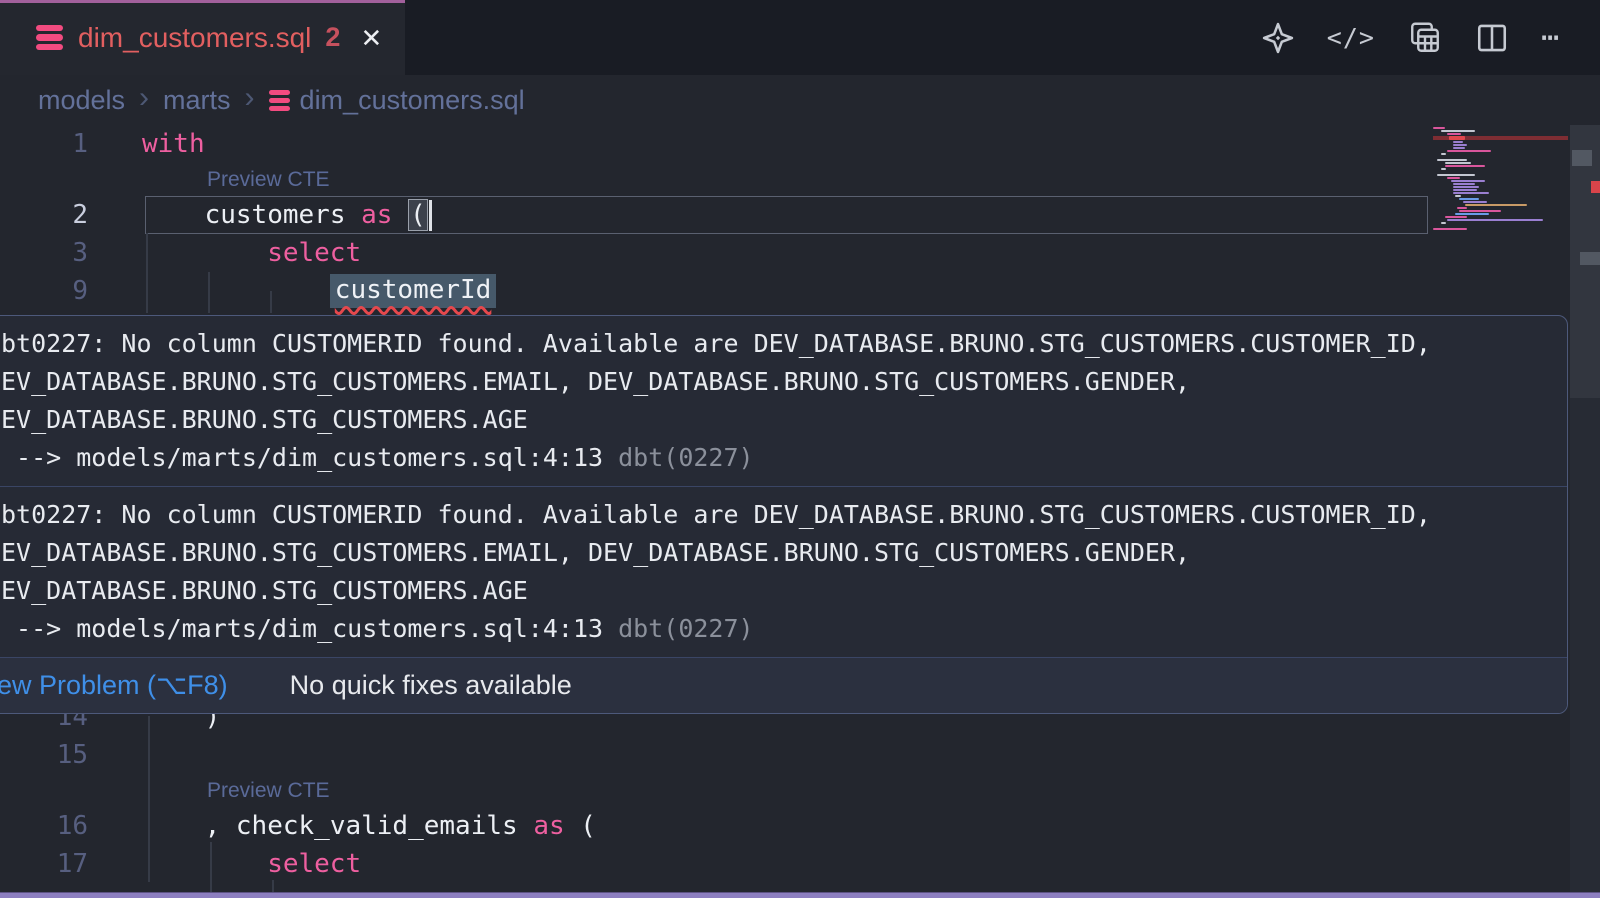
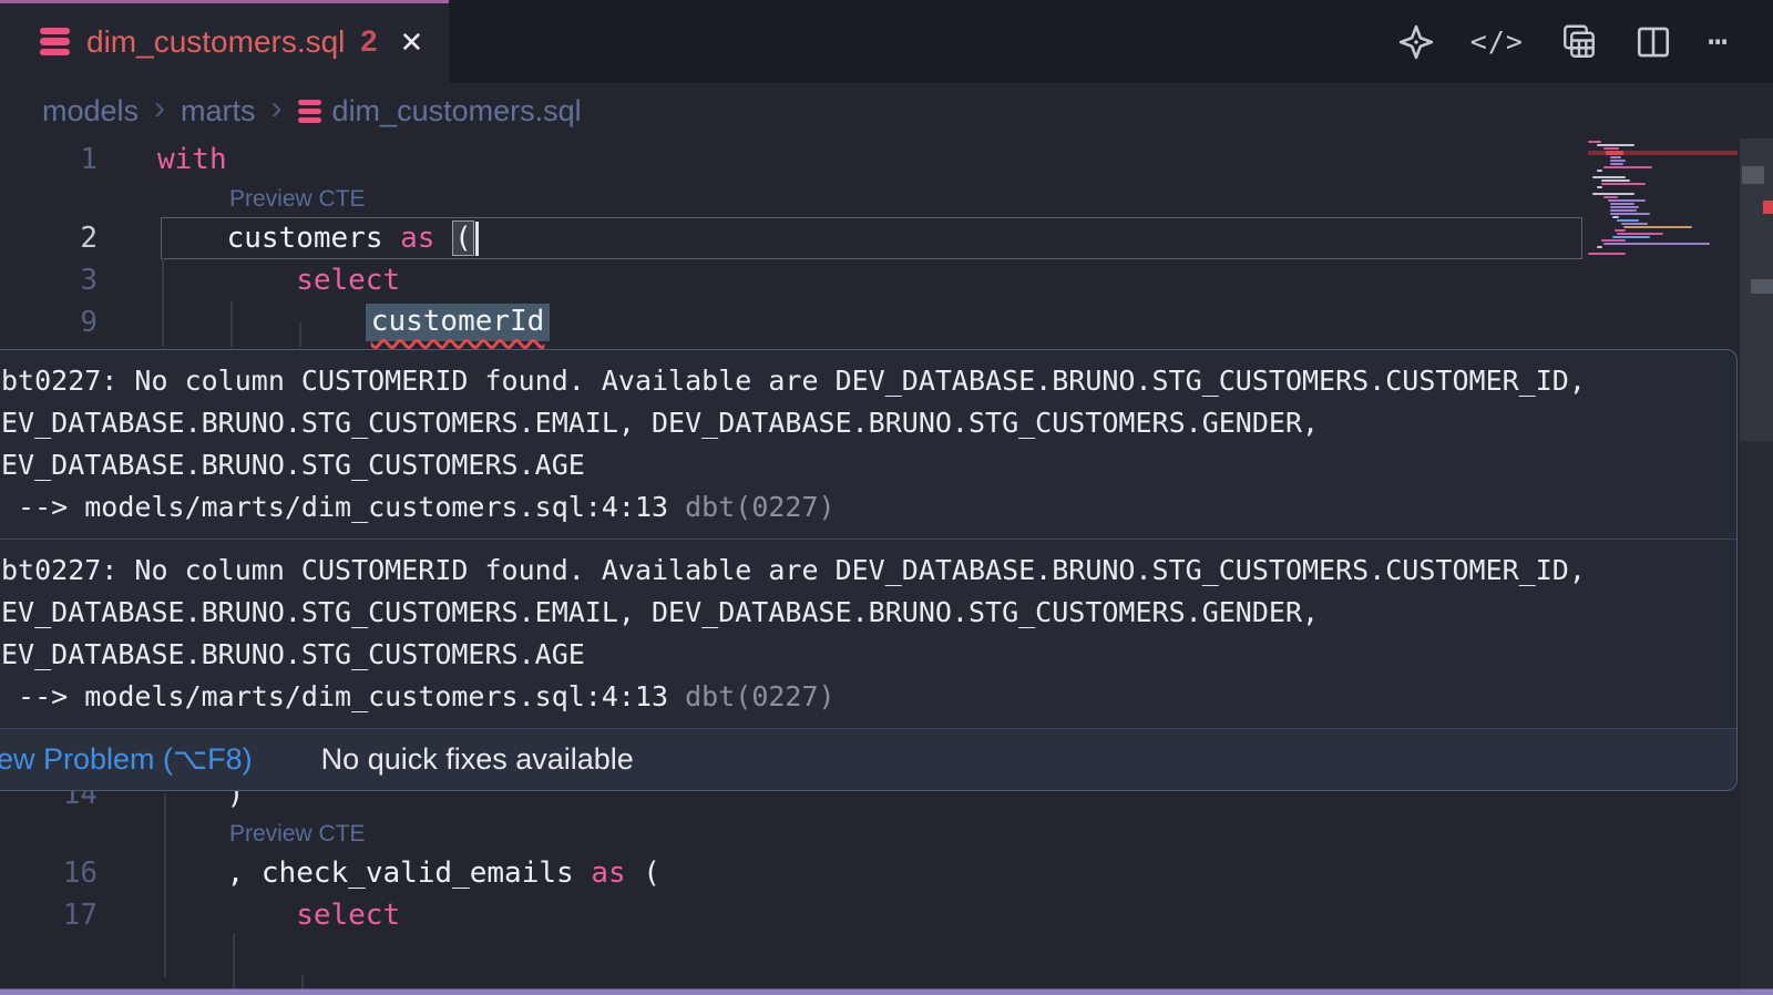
  dim_customers.sql
  2
  ✕
  </>
  ⋯
  models
  ›
  marts
  ›
  dim_customers.sql
  1
  with
  Preview CTE
  2
  customers
  as
  (
  3
  select
  9
  customerId
  14
  )
- 15
  Preview CTE
  16
  , check_valid_emails
  as
  (
  17
  select
  bt0227: No column CUSTOMERID found. Available are DEV_DATABASE.BRUNO.STG_CUSTOMERS.CUSTOMER_ID,
  EV_DATABASE.BRUNO.STG_CUSTOMERS.EMAIL, DEV_DATABASE.BRUNO.STG_CUSTOMERS.GENDER,
  EV_DATABASE.BRUNO.STG_CUSTOMERS.AGE
  --> models/marts/dim_customers.sql:4:13 dbt(0227)
  bt0227: No column CUSTOMERID found. Available are DEV_DATABASE.BRUNO.STG_CUSTOMERS.CUSTOMER_ID,
  EV_DATABASE.BRUNO.STG_CUSTOMERS.EMAIL, DEV_DATABASE.BRUNO.STG_CUSTOMERS.GENDER,
  EV_DATABASE.BRUNO.STG_CUSTOMERS.AGE
  --> models/marts/dim_customers.sql:4:13 dbt(0227)
  ew Problem (⌥F8)
  No quick fixes available
